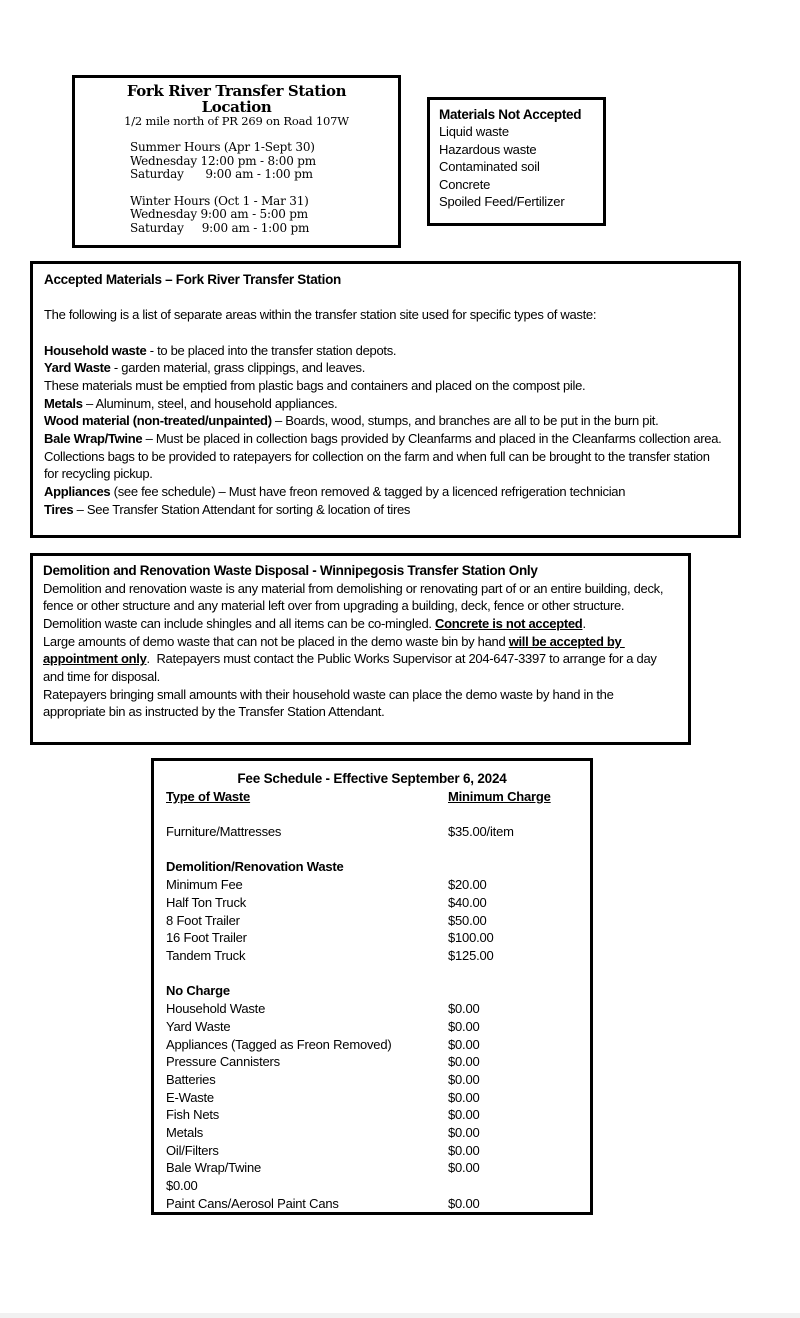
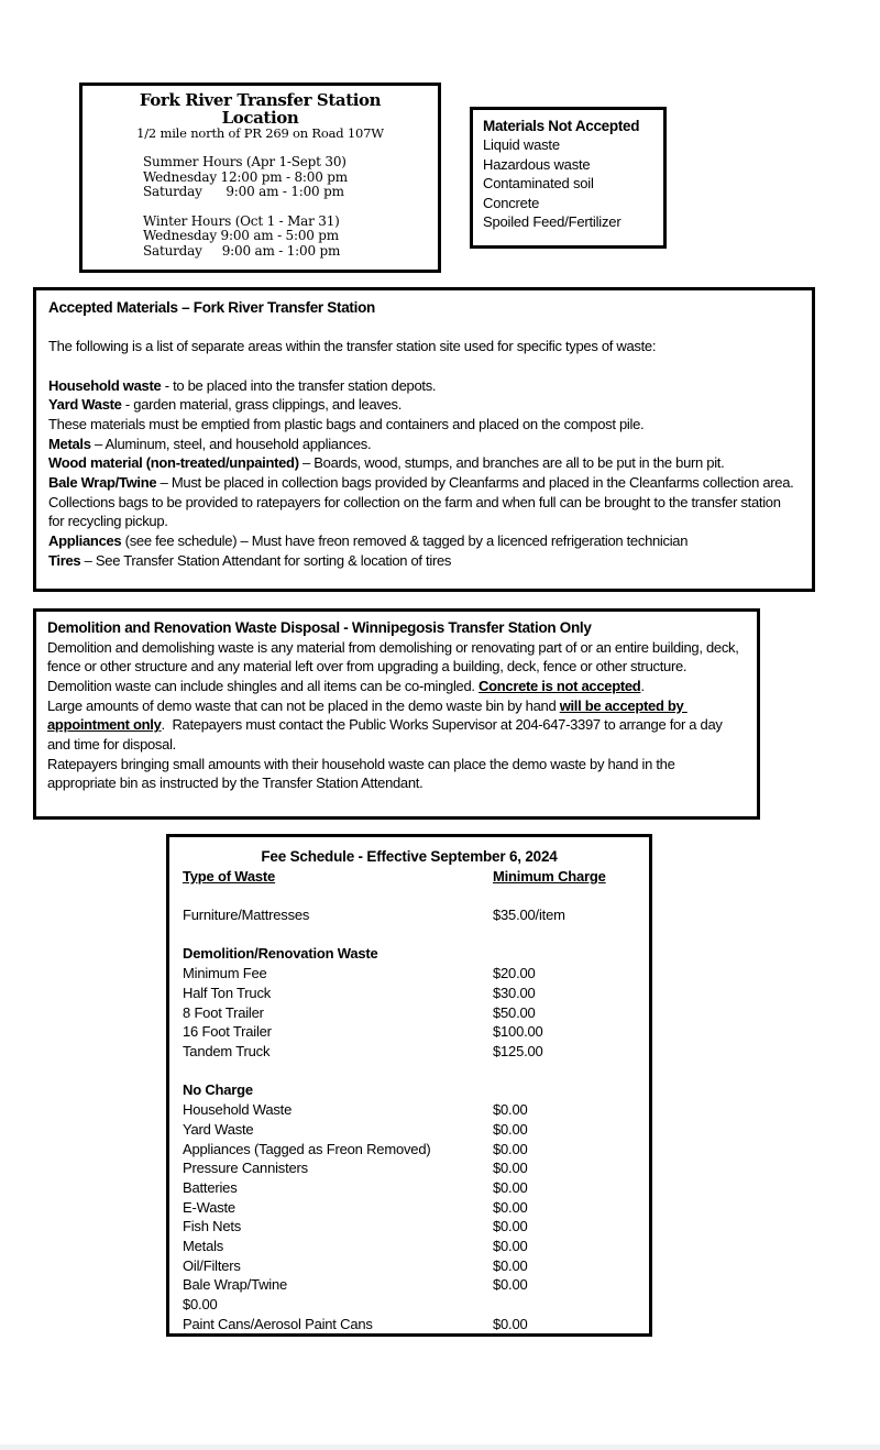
  Fork River Transfer Station
  Location
  1/2 mile north of PR 269 on Road 107W
  Summer Hours (Apr 1-Sept 30)
  Wednesday 12:00 pm - 8:00 pm
  Saturday 9:00 am - 1:00 pm
  Winter Hours (Oct 1 - Mar 31)
  Wednesday 9:00 am - 5:00 pm
  Saturday 9:00 am - 1:00 pm
  Materials Not Accepted
  Liquid waste
  Hazardous waste
  Contaminated soil
  Concrete
  Spoiled Feed/Fertilizer
  Accepted Materials – Fork River Transfer Station
  The following is a list of separate areas within the transfer station site used for specific types of waste:
  Household waste - to be placed into the transfer station depots.
  Yard Waste - garden material, grass clippings, and leaves.
  These materials must be emptied from plastic bags and containers and placed on the compost pile.
  Metals – Aluminum, steel, and household appliances.
  Wood material (non-treated/unpainted) – Boards, wood, stumps, and branches are all to be put in the burn pit.
  Bale Wrap/Twine – Must be placed in collection bags provided by Cleanfarms and placed in the Cleanfarms collection area. Collections bags to be provided to ratepayers for collection on the farm and when full can be brought to the transfer station for recycling pickup.
  Appliances (see fee schedule) – Must have freon removed & tagged by a licenced refrigeration technician
  Tires – See Transfer Station Attendant for sorting & location of tires
  Demolition and Renovation Waste Disposal - Winnipegosis Transfer Station Only
- Demolition and renovation waste is any material from demolishing or renovating part of or an entire building, deck, fence or other structure and any material left over from upgrading a building, deck, fence or other structure. Demolition waste can include shingles and all items can be co-mingled. Concrete is not accepted.
+ Demolition and demolishing waste is any material from demolishing or renovating part of or an entire building, deck, fence or other structure and any material left over from upgrading a building, deck, fence or other structure. Demolition waste can include shingles and all items can be co-mingled. Concrete is not accepted.
  Large amounts of demo waste that can not be placed in the demo waste bin by hand will be accepted by appointment only. Ratepayers must contact the Public Works Supervisor at 204-647-3397 to arrange for a day and time for disposal.
  Ratepayers bringing small amounts with their household waste can place the demo waste by hand in the appropriate bin as instructed by the Transfer Station Attendant.
  Fee Schedule - Effective September 6, 2024
  Type of Waste
  Minimum Charge
  Furniture/Mattresses
  $35.00/item
  Demolition/Renovation Waste
  Minimum Fee
  $20.00
  Half Ton Truck
- $40.00
+ $30.00
  8 Foot Trailer
  $50.00
  16 Foot Trailer
  $100.00
  Tandem Truck
  $125.00
  No Charge
  Household Waste
  $0.00
  Yard Waste
  $0.00
  Appliances (Tagged as Freon Removed)
  $0.00
  Pressure Cannisters
  $0.00
  Batteries
  $0.00
  E-Waste
  $0.00
  Fish Nets
  $0.00
  Metals
  $0.00
  Oil/Filters
  $0.00
  Bale Wrap/Twine
  $0.00
  $0.00
  Paint Cans/Aerosol Paint Cans
  $0.00
